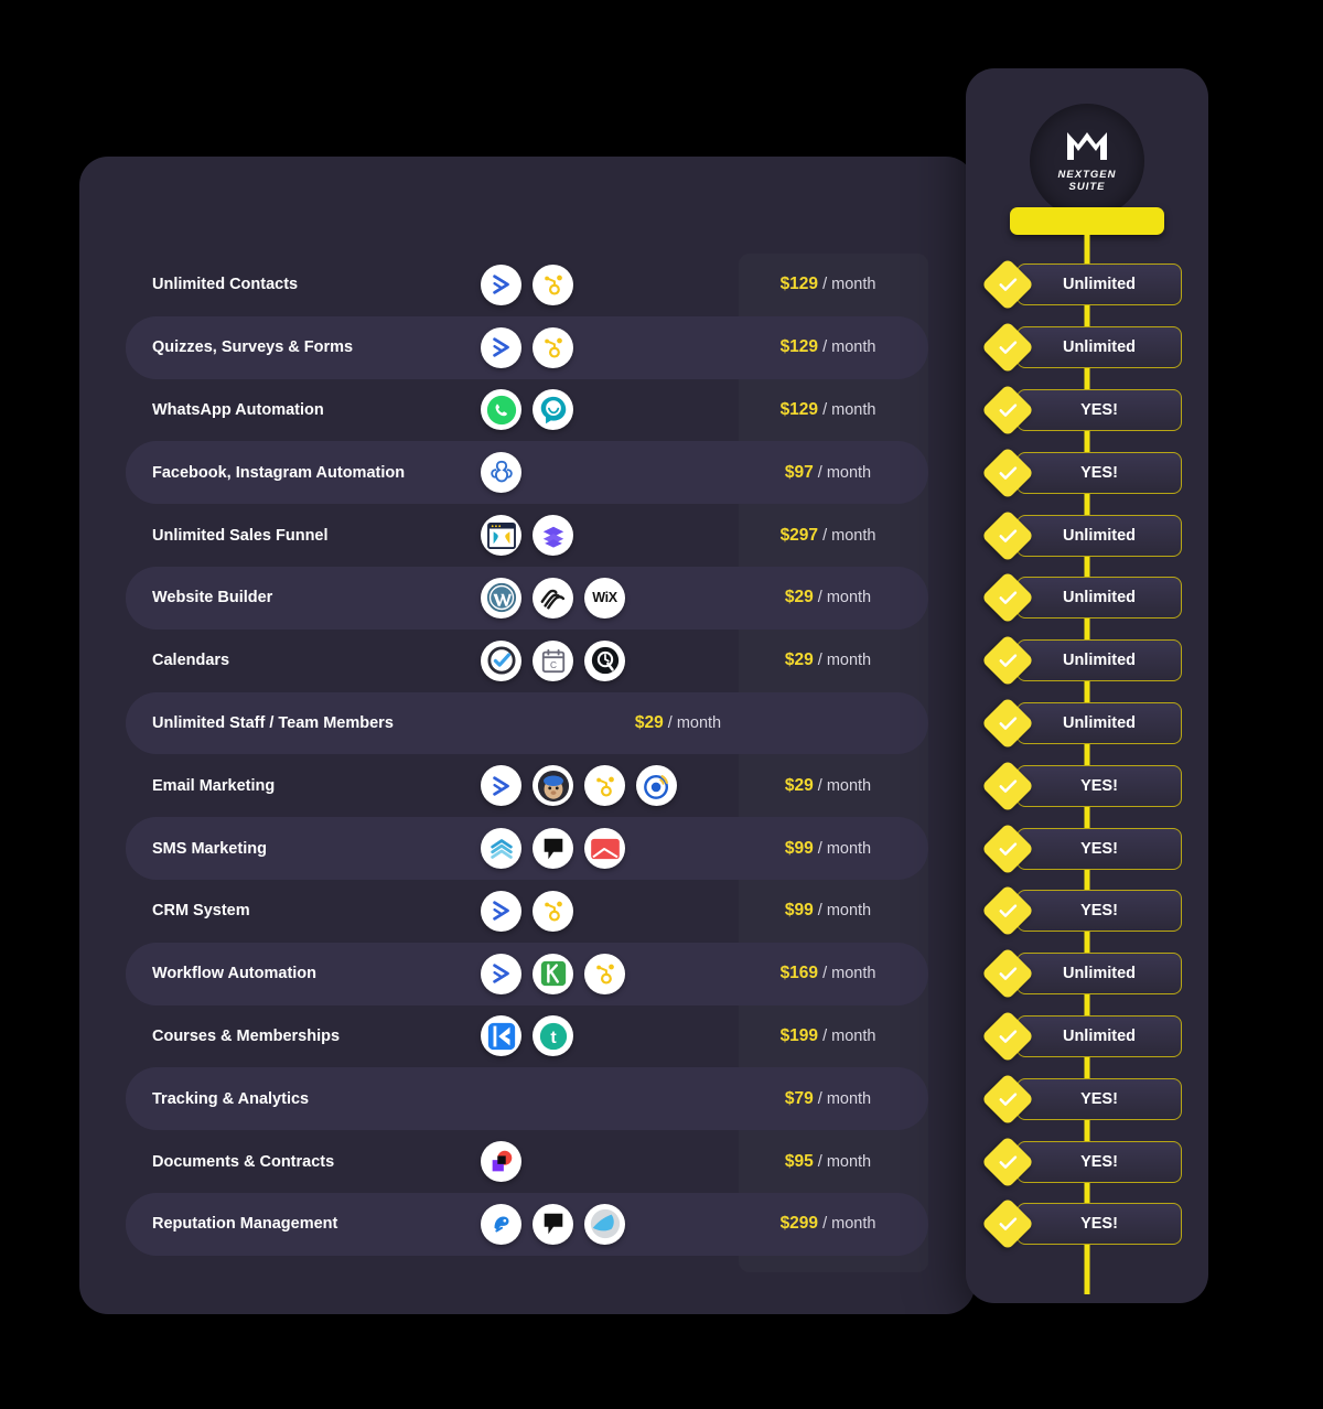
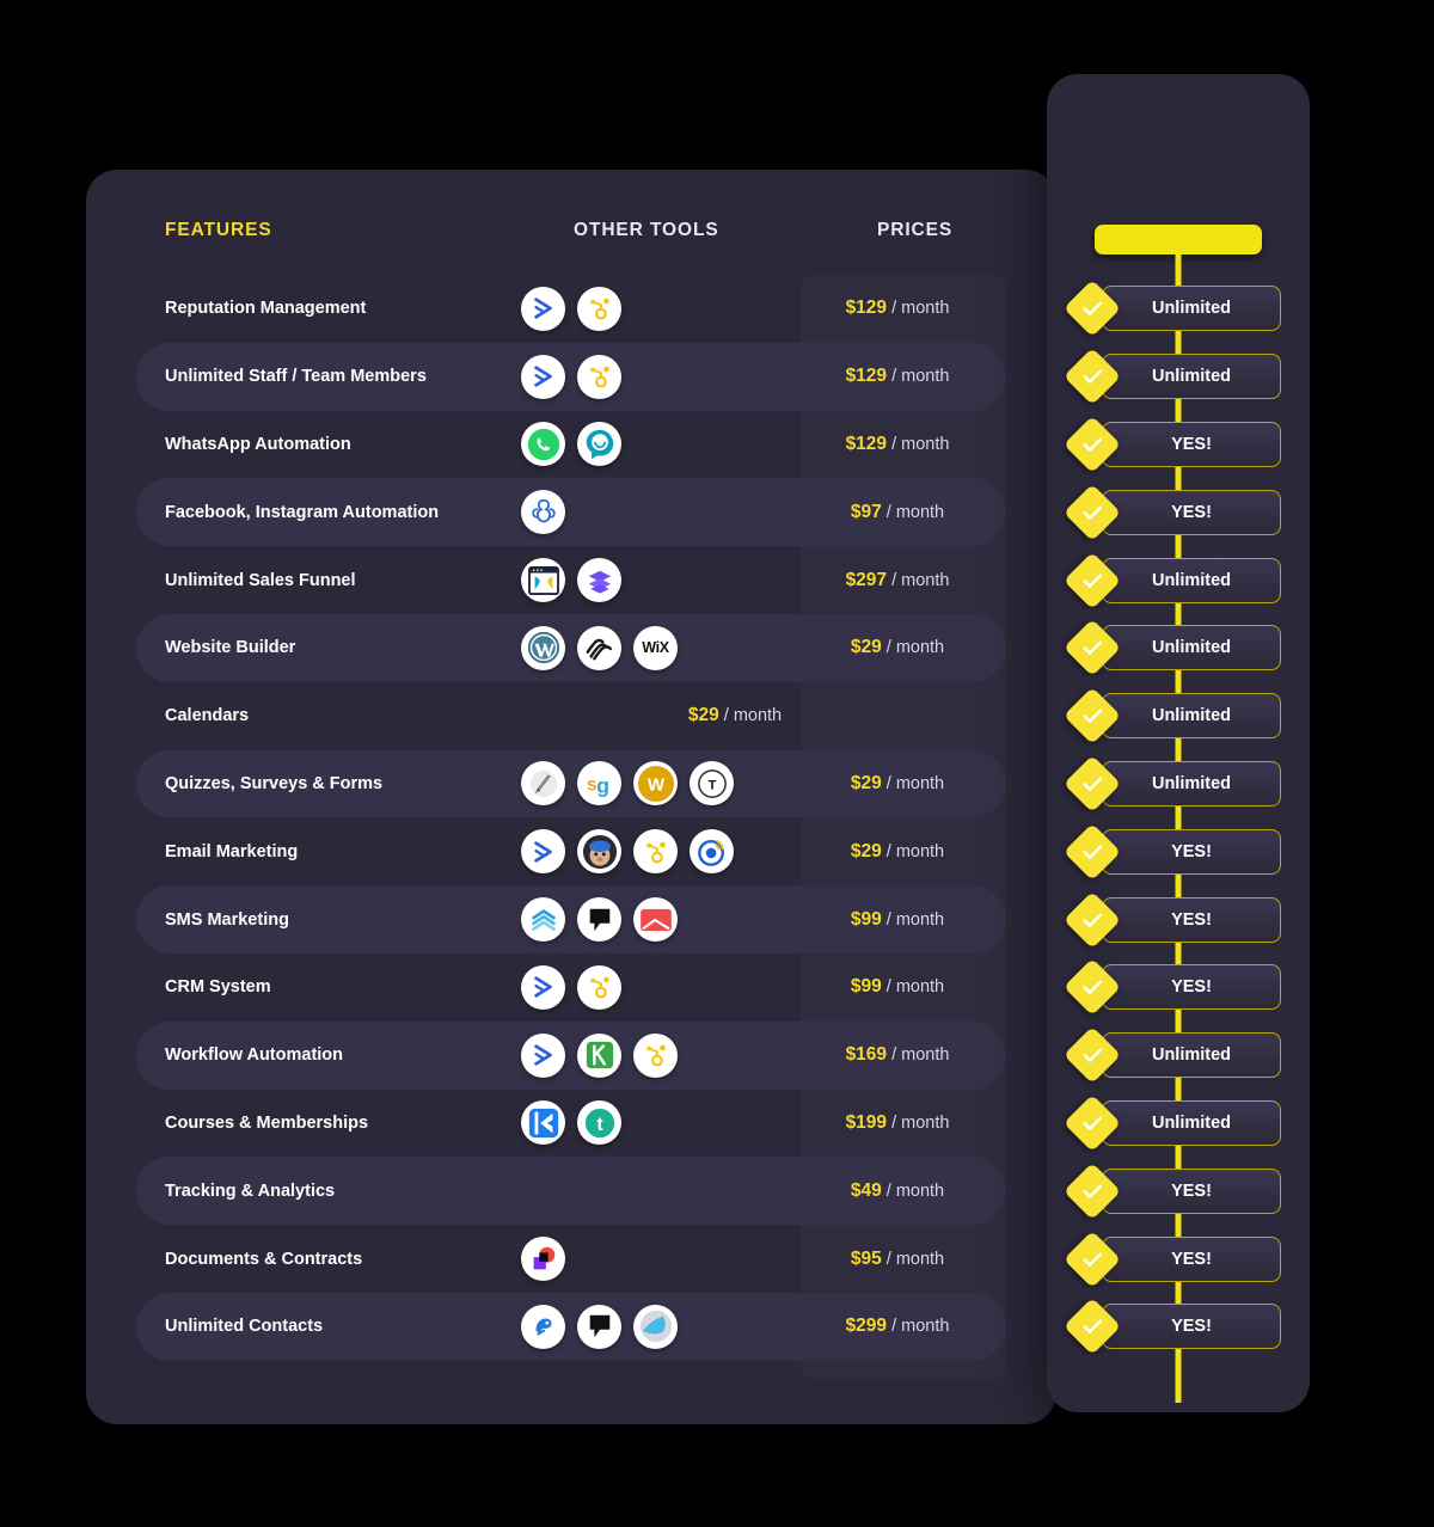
+ FEATURES
+ OTHER TOOLS
+ PRICES
- Unlimited Contacts
+ Reputation Management
  $129 / month
- Quizzes, Surveys & Forms
+ Unlimited Staff / Team Members
  $129 / month
  WhatsApp Automation
  $129 / month
  Facebook, Instagram Automation
  $97 / month
  Unlimited Sales Funnel
  $297 / month
  Website Builder
  WiX
  $29 / month
  Calendars
- C
  $29 / month
- Unlimited Staff / Team Members
+ Quizzes, Surveys & Forms
+ s
+ g
+ W
+ T
  $29 / month
  Email Marketing
  $29 / month
  SMS Marketing
  $99 / month
  CRM System
  $99 / month
  Workflow Automation
  $169 / month
  Courses & Memberships
  t
  $199 / month
  Tracking & Analytics
- $79 / month
+ $49 / month
  Documents & Contracts
  $95 / month
- Reputation Management
+ Unlimited Contacts
  $299 / month
- NEXTGEN
- SUITE
  Unlimited
  Unlimited
  YES!
  YES!
  Unlimited
  Unlimited
  Unlimited
  Unlimited
  YES!
  YES!
  YES!
  Unlimited
  Unlimited
  YES!
  YES!
  YES!
